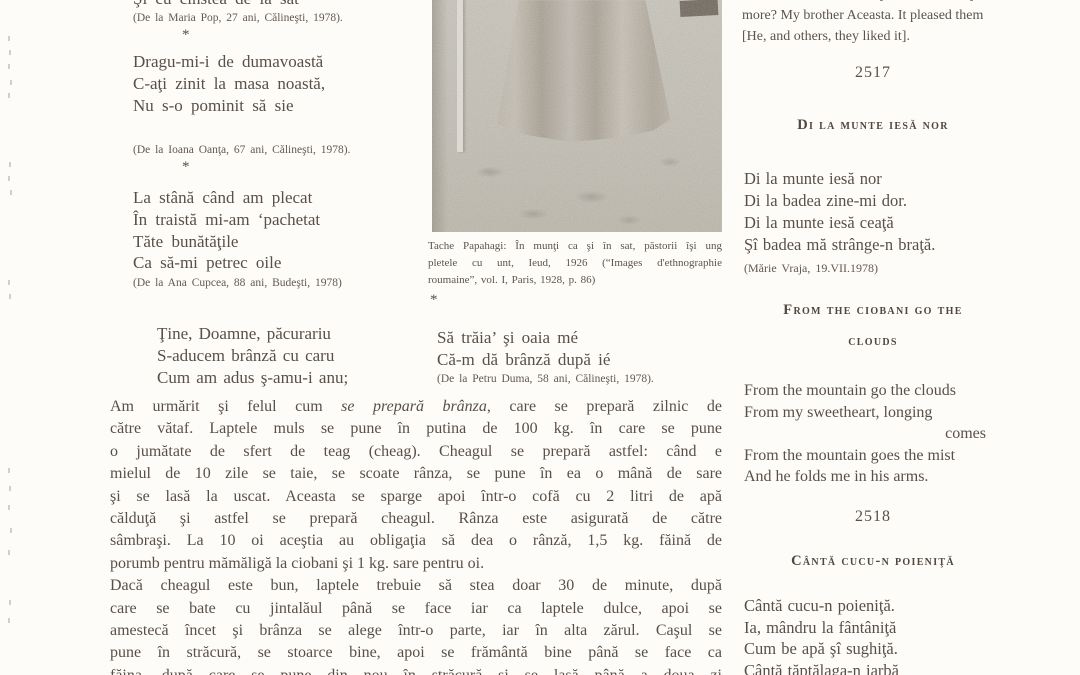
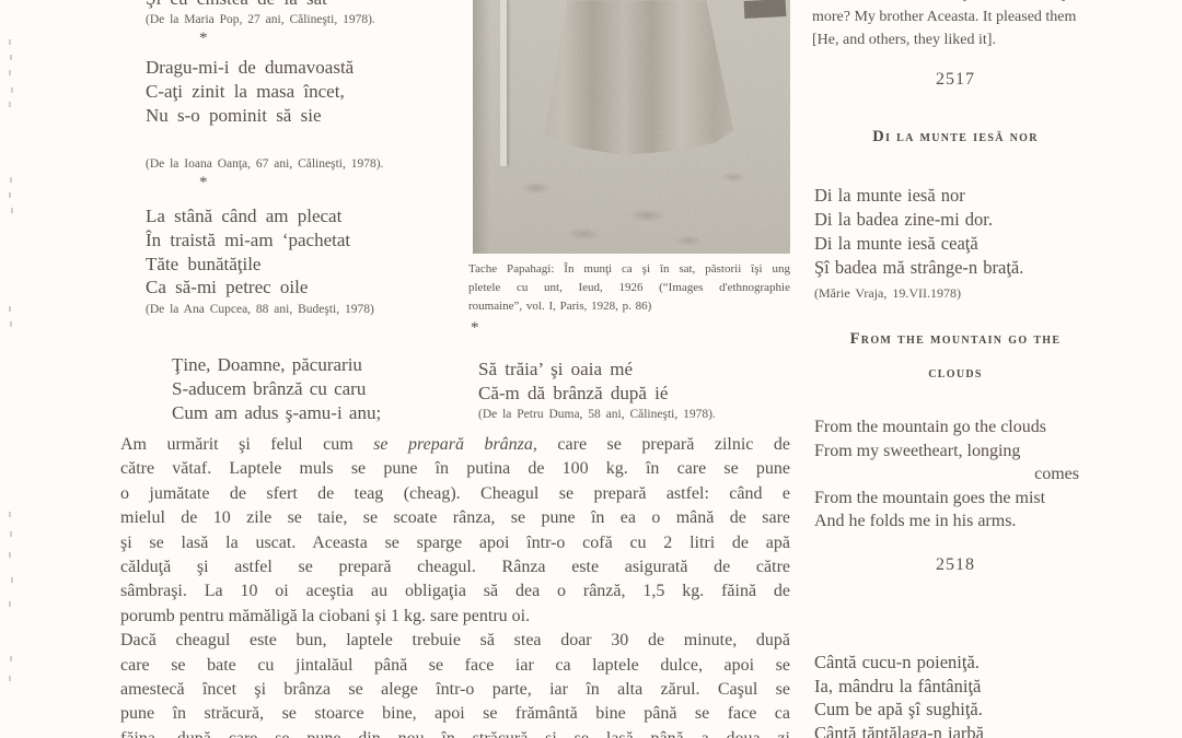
  (De la Maria Pop, 27 ani, Călineşti, 1978).
  *
  Dragu-mi-i de dumavoastă
- C-aţi zinit la masa noastă,
+ C-aţi zinit la masa încet,
  Nu s-o pominit să sie
  (De la Ioana Oanţa, 67 ani, Călineşti, 1978).
  *
  La stână când am plecat
  În traistă mi-am ‘pachetat
  Tăte bunătăţile
  Ca să-mi petrec oile
  (De la Ana Cupcea, 88 ani, Budeşti, 1978)
  Ţine, Doamne, păcurariu
  S-aducem brânză cu caru
  Cum am adus ş-amu-i anu;
  Tache Papahagi: În munţi ca şi în sat, păstorii îşi ung
  pletele cu unt, Ieud, 1926 (“Images d'ethnographie
  roumaine”, vol. I, Paris, 1928, p. 86)
  *
  Să trăia’ şi oaia mé
  Că-m dă brânză după ié
  (De la Petru Duma, 58 ani, Călineşti, 1978).
  Am urmărit şi felul cum se prepară brânza, care se prepară zilnic de
  către vătaf. Laptele muls se pune în putina de 100 kg. în care se pune
  o jumătate de sfert de teag (cheag). Cheagul se prepară astfel: când e
  mielul de 10 zile se taie, se scoate rânza, se pune în ea o mână de sare
  şi se lasă la uscat. Aceasta se sparge apoi într-o cofă cu 2 litri de apă
  călduţă şi astfel se prepară cheagul. Rânza este asigurată de către
  sâmbraşi. La 10 oi aceştia au obligaţia să dea o rânză, 1,5 kg. făină de
  porumb pentru mămăligă la ciobani şi 1 kg. sare pentru oi.
  Dacă cheagul este bun, laptele trebuie să stea doar 30 de minute, după
  care se bate cu jintalăul până se face iar ca laptele dulce, apoi se
  amestecă încet şi brânza se alege într-o parte, iar în alta zărul. Caşul se
  pune în străcură, se stoarce bine, apoi se frământă bine până se face ca
  more? My brother Aceasta. It pleased them
  [He, and others, they liked it].
  2517
  Di la munte iesă nor
  Di la munte iesă nor
  Di la badea zine-mi dor.
  Di la munte iesă ceaţă
  Şî badea mă strânge-n braţă.
  (Mărie Vraja, 19.VII.1978)
- From the ciobani go the
+ From the mountain go the
  clouds
  From the mountain go the clouds
  From my sweetheart, longing
  comes
  From the mountain goes the mist
  And he folds me in his arms.
  2518
- Cântă cucu-n poieniţă
  Cântă cucu-n poieniţă.
  Ia, mândru la fântâniţă
  Cum be apă şî sughiţă.
  Cântă tăptălaga-n iarbă
